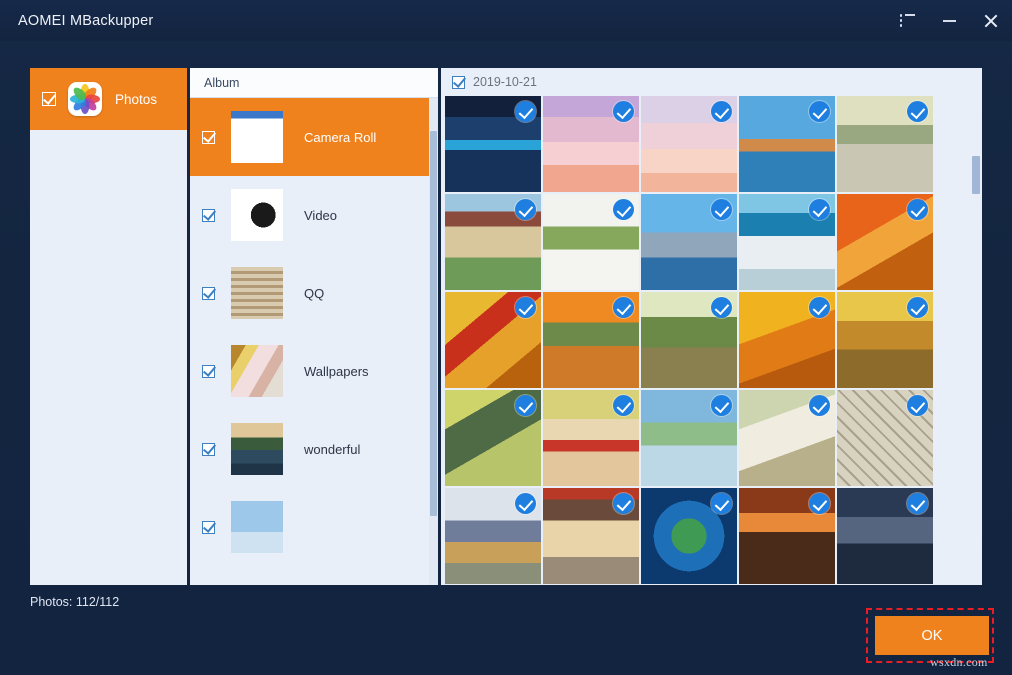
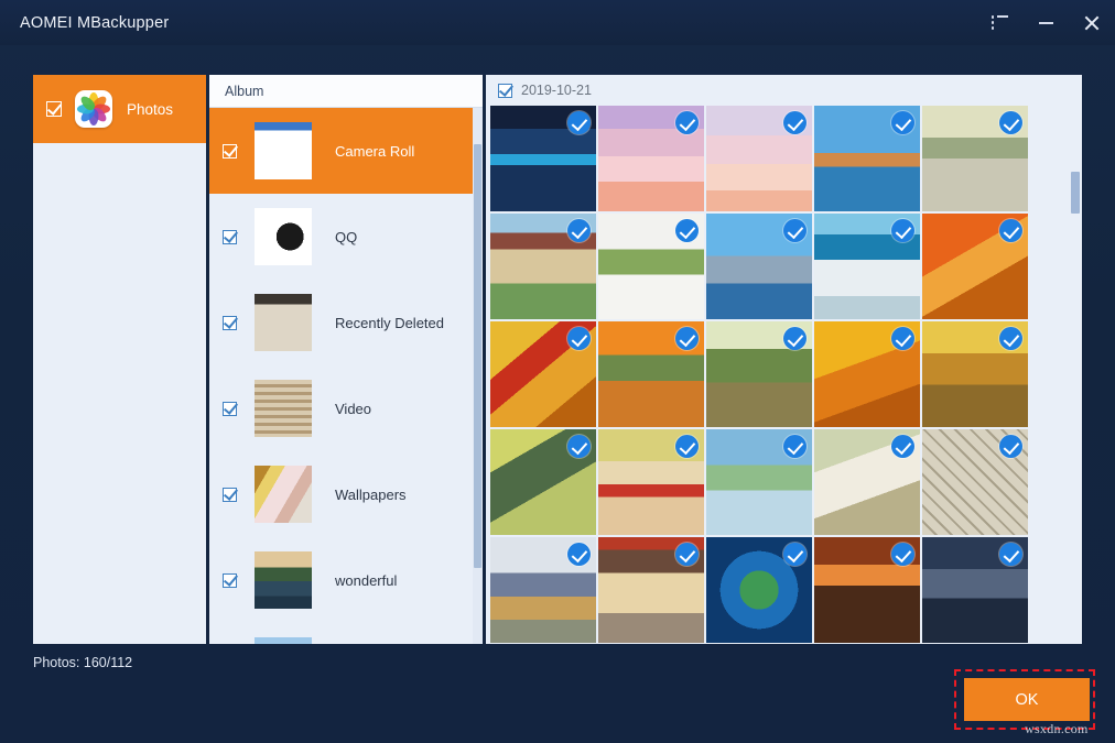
  AOMEI MBackupper
  Photos
  Album
  Camera Roll
- Video
+ QQ
+ Recently Deleted
- QQ
+ Video
  Wallpapers
  wonderful
  2019-10-21
- Photos: 112/112
+ Photos: 160/112
  OK
  wsxdn.com
